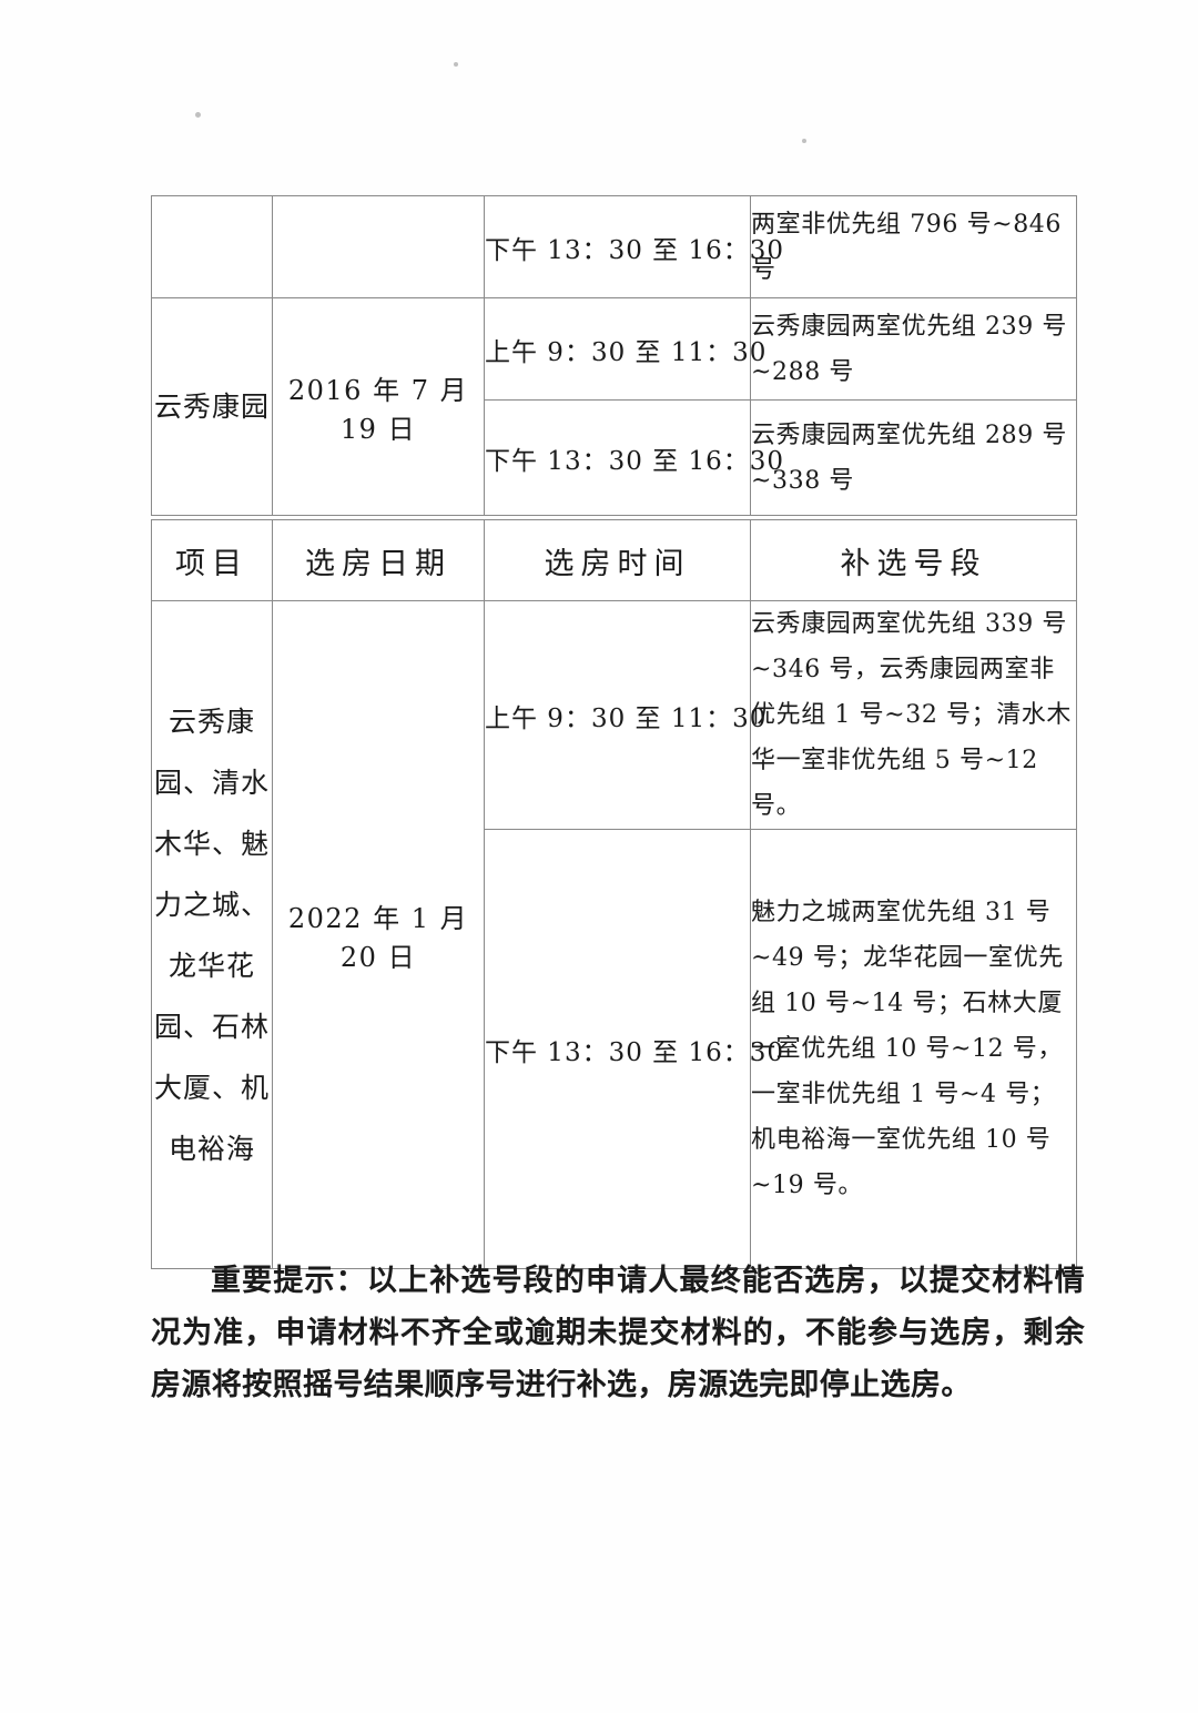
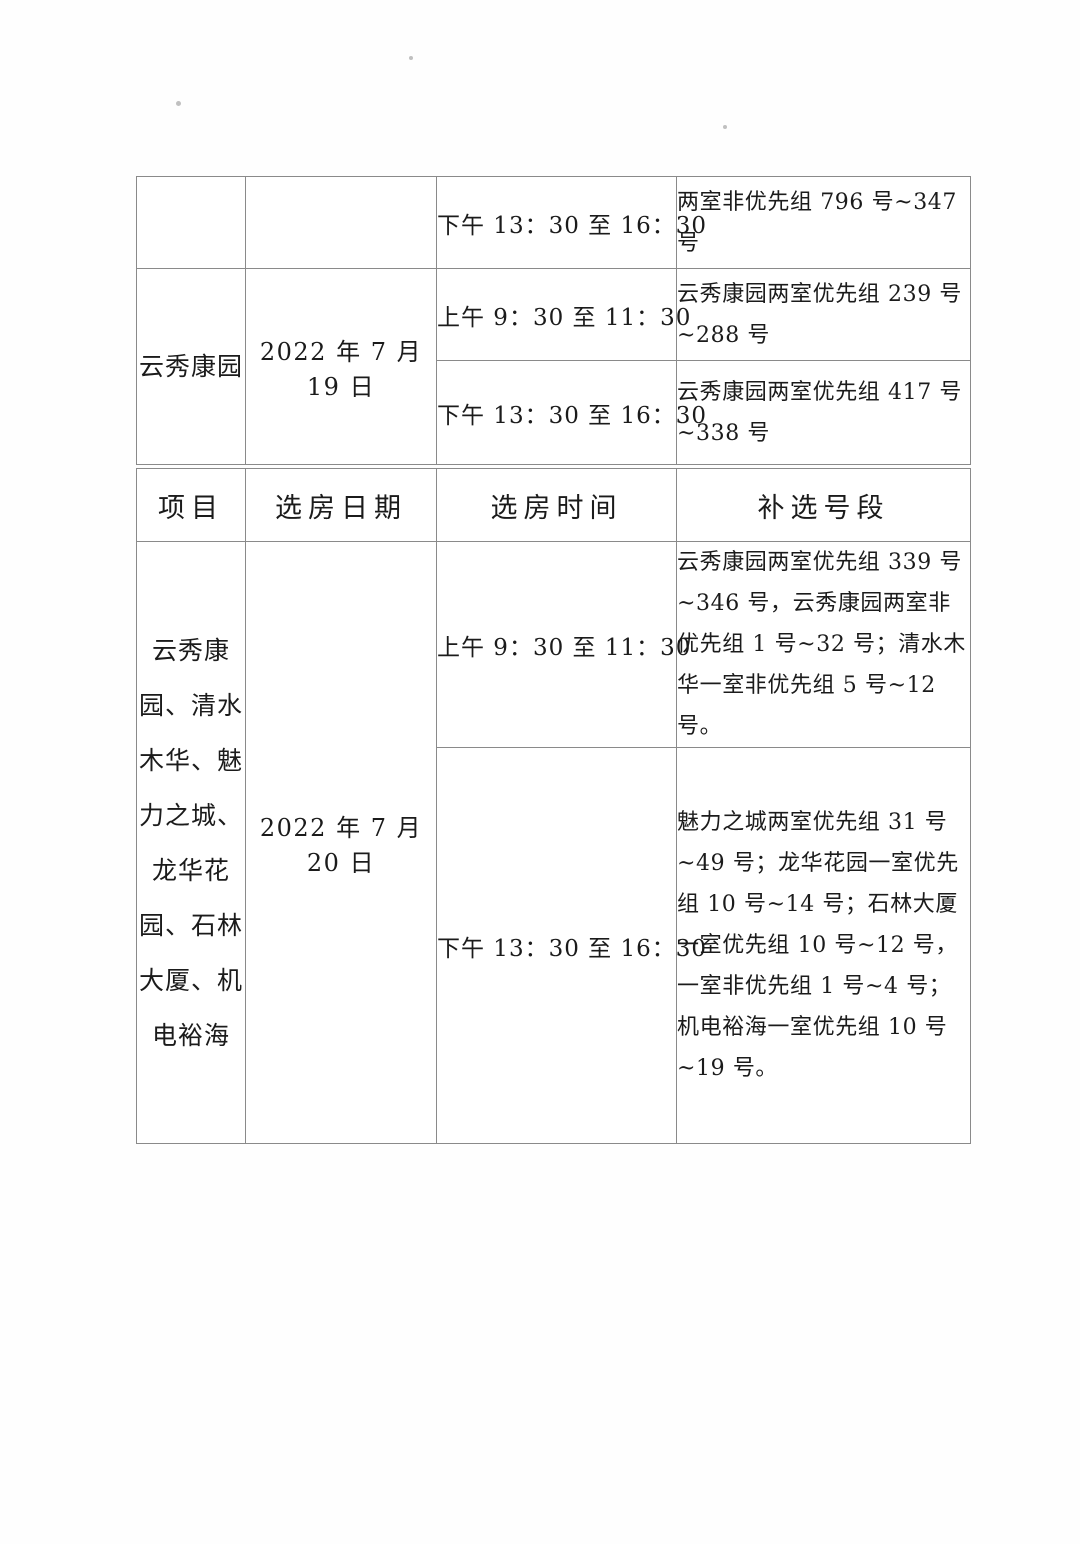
- 		下午 13：30 至 16：	两室非优先组 796 号~846 号
+ 		下午 13：30 至 16：	两室非优先组 796 号~347 号
- 云秀康园	2016 年 7 月 19 日	上午 9：30 至 11：3	云秀康园两室优先组 239 号~288 号
+ 云秀康园	2022 年 7 月 19 日	上午 9：30 至 11：3	云秀康园两室优先组 239 号~288 号
- 下午 13：30 至 16：	云秀康园两室优先组 289 号~338 号
+ 下午 13：30 至 16：	云秀康园两室优先组 417 号~338 号
  项目	选房日期	选房时间	补选号段
- 云秀康园、清水木华、魅力之城、龙华花园、石林大厦、机电裕海	2022 年 1 月 20 日	上午 9：30 至 11：3	云秀康园两室优先组 339 号~346 号，云秀康园两室非优先组 1 号~32 号；清水木华一室非优先组 5 号~12 号。
+ 云秀康园、清水木华、魅力之城、龙华花园、石林大厦、机电裕海	2022 年 7 月 20 日	上午 9：30 至 11：3	云秀康园两室优先组 339 号~346 号，云秀康园两室非优先组 1 号~32 号；清水木华一室非优先组 5 号~12 号。
  下午 13：30 至 16：	魅力之城两室优先组 31 号~49 号；龙华花园一室优先组 10 号~14 号；石林大厦一室优先组 10 号~12 号，一室非优先组 1 号~4 号；机电裕海一室优先组 10 号~19 号。
- 重要提示：以上补选号段的申请人最终能否选房，以提交材料情况为准，申请材料不齐全或逾期未提交材料的，不能参与选房，剩余房源将按照摇号结果顺序号进行补选，房源选完即停止选房。
